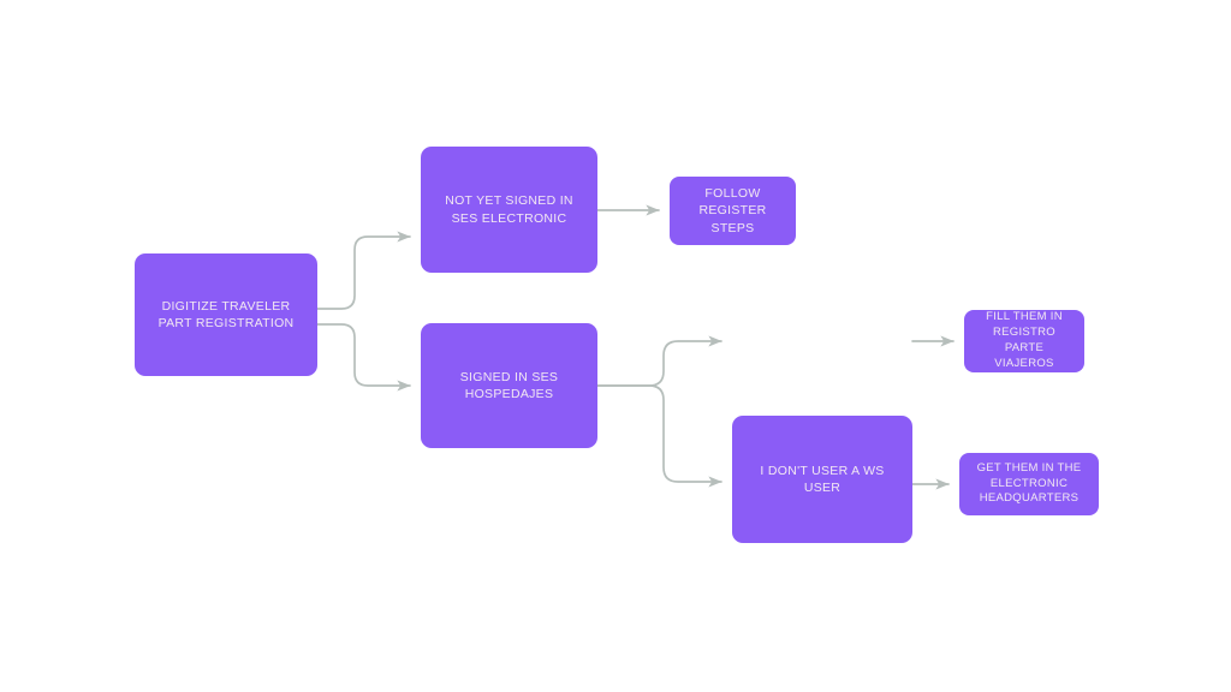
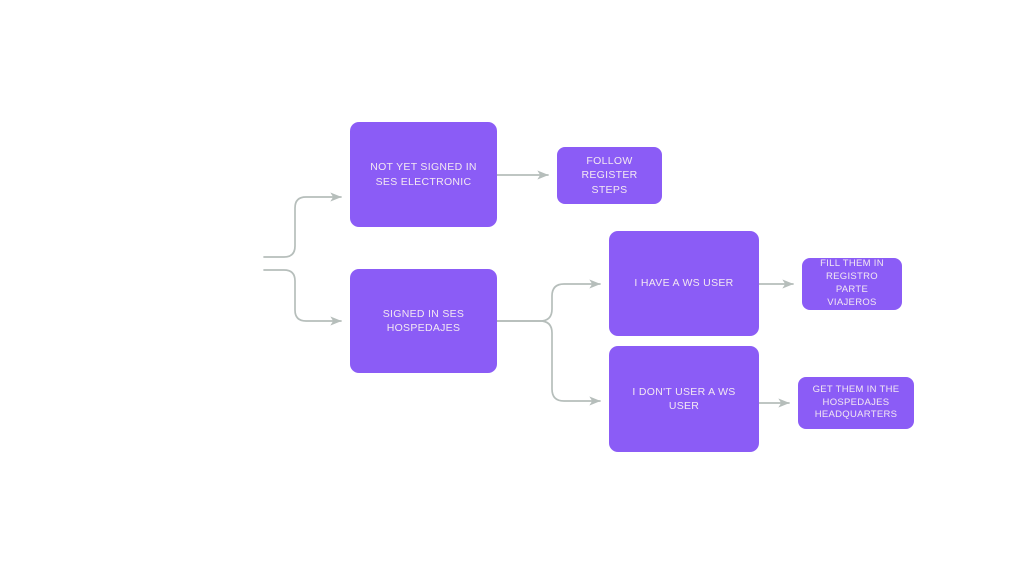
- DIGITIZE TRAVELER PART REGISTRATION
  NOT YET SIGNED IN SES ELECTRONIC
  FOLLOW REGISTER STEPS
  SIGNED IN SES HOSPEDAJES
+ I HAVE A WS USER
  I DON'T USER A WS USER
  FILL THEM IN REGISTRO PARTE VIAJEROS
- GET THEM IN THE ELECTRONIC HEADQUARTERS
+ GET THEM IN THE HOSPEDAJES HEADQUARTERS
